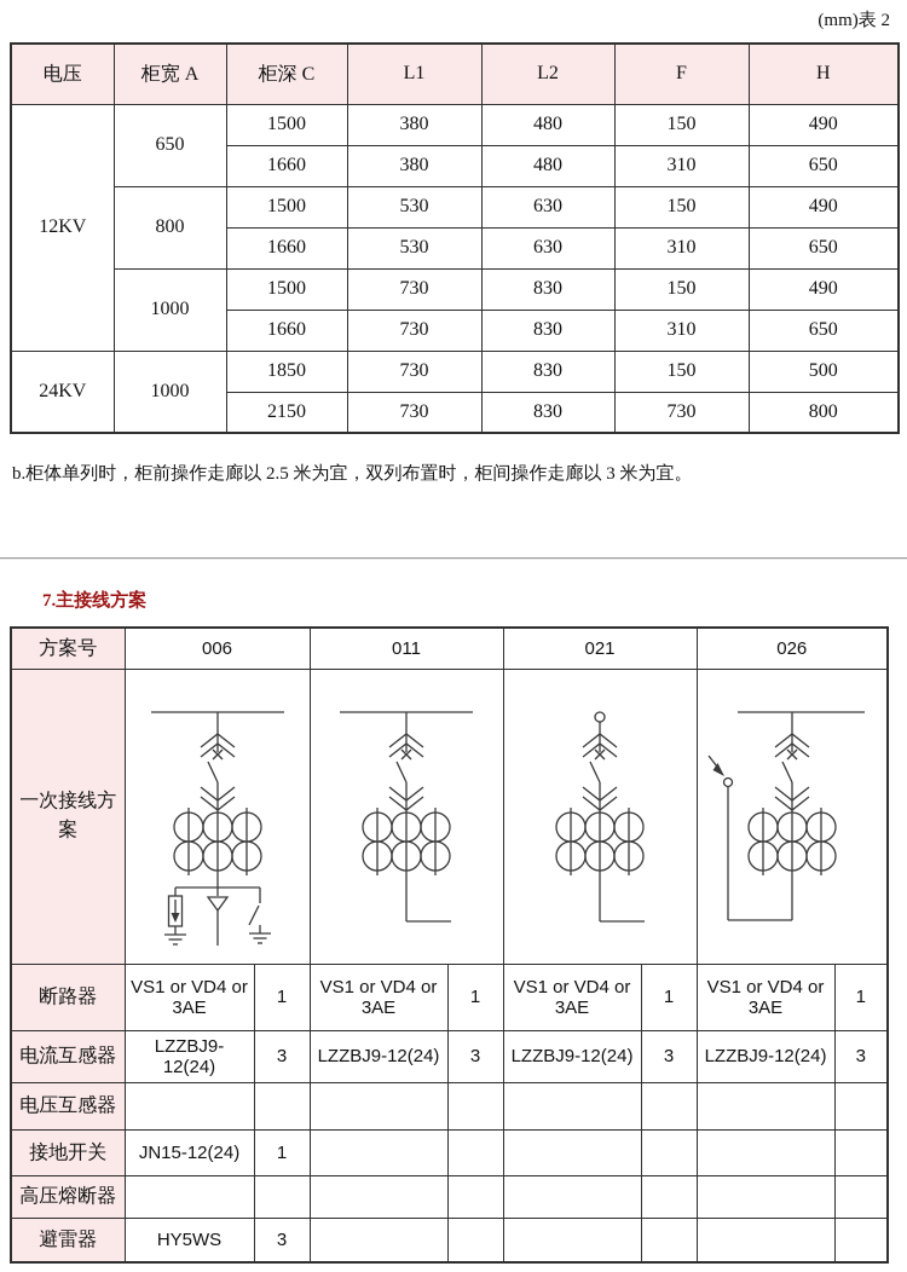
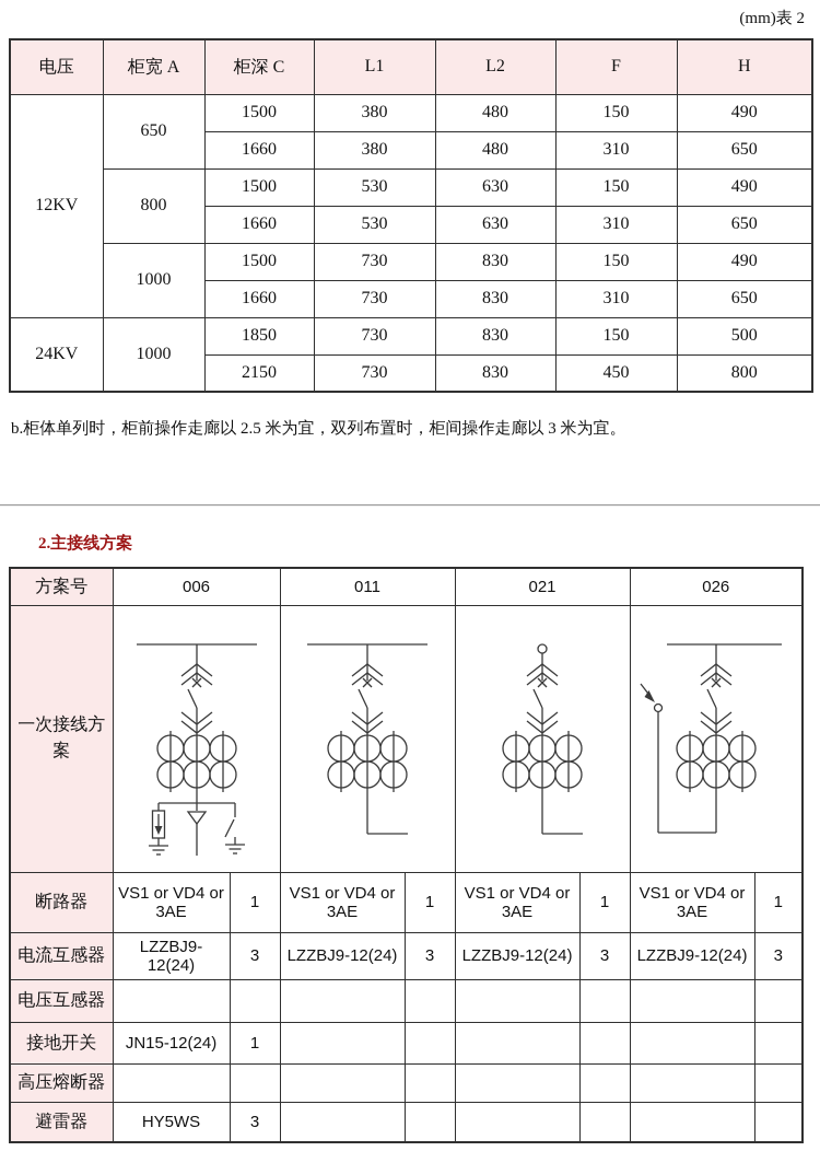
  (mm)表 2
  电压	柜宽 A	柜深 C	L1	L2	F	H
  12KV	650	1500	380	480	150	490
  1660	380	480	310	650
  800	1500	530	630	150	490
  1660	530	630	310	650
  1000	1500	730	830	150	490
  1660	730	830	310	650
  24KV	1000	1850	730	830	150	500
- 2150	730	830	730	800
+ 2150	730	830	450	800
  b.柜体单列时，柜前操作走廊以 2.5 米为宜，双列布置时，柜间操作走廊以 3 米为宜。
- 7.主接线方案
+ 2.主接线方案
  方案号	006	011	021	026
  一次接线方案
  断路器	VS1 or VD4 or 3AE	1	VS1 or VD4 or 3AE	1	VS1 or VD4 or 3AE	1	VS1 or VD4 or 3AE	1
  电流互感器	LZZBJ9-12(24)	3	LZZBJ9-12(24)	3	LZZBJ9-12(24)	3	LZZBJ9-12(24)	3
  电压互感器
  接地开关	JN15-12(24)	1
  高压熔断器
  避雷器	HY5WS	3
